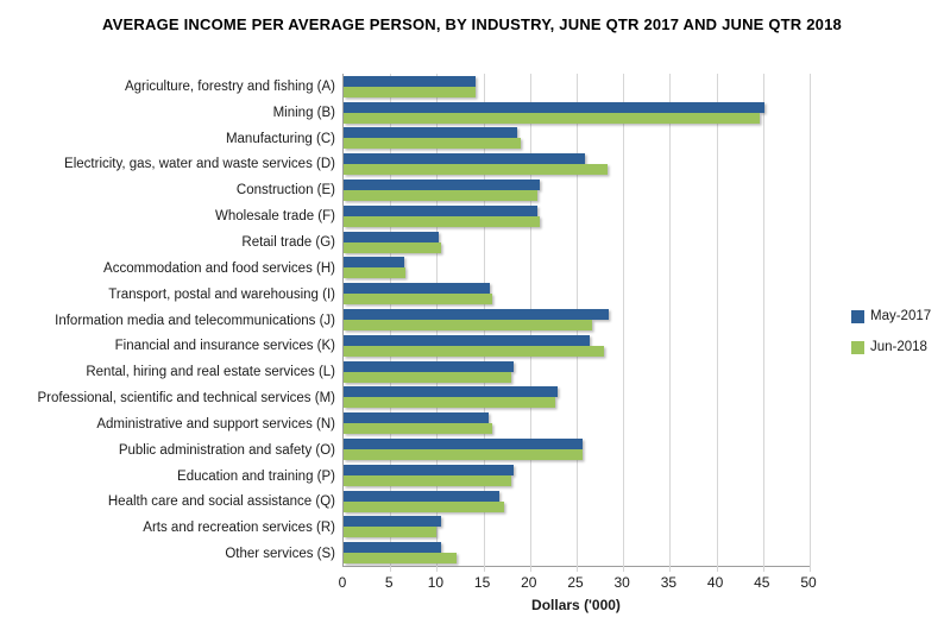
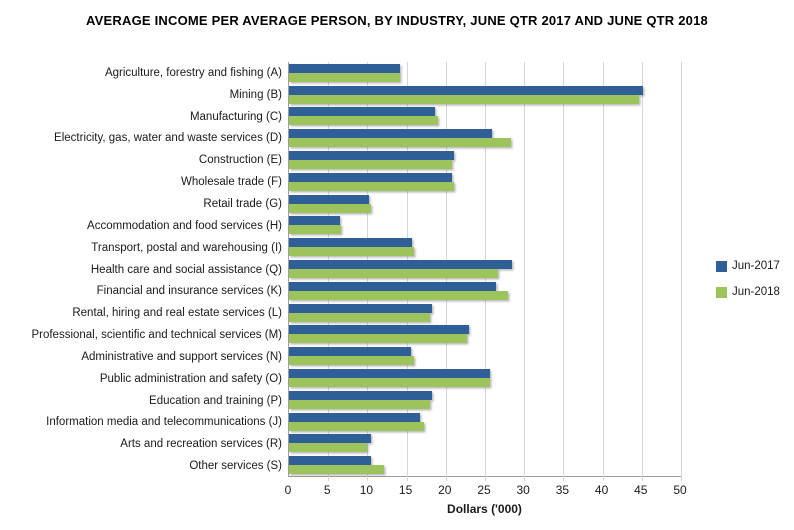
  AVERAGE INCOME PER AVERAGE PERSON, BY INDUSTRY, JUNE QTR 2017 AND JUNE QTR 2018
  Agriculture, forestry and fishing (A)
  Mining (B)
  Manufacturing (C)
  Electricity, gas, water and waste services (D)
  Construction (E)
  Wholesale trade (F)
  Retail trade (G)
  Accommodation and food services (H)
  Transport, postal and warehousing (I)
- Information media and telecommunications (J)
+ Health care and social assistance (Q)
  Financial and insurance services (K)
  Rental, hiring and real estate services (L)
  Professional, scientific and technical services (M)
  Administrative and support services (N)
  Public administration and safety (O)
  Education and training (P)
- Health care and social assistance (Q)
+ Information media and telecommunications (J)
  Arts and recreation services (R)
  Other services (S)
  0
  5
  10
  15
  20
  25
  30
  35
  40
  45
  50
  Dollars ('000)
- May-2017
+ Jun-2017
  Jun-2018
